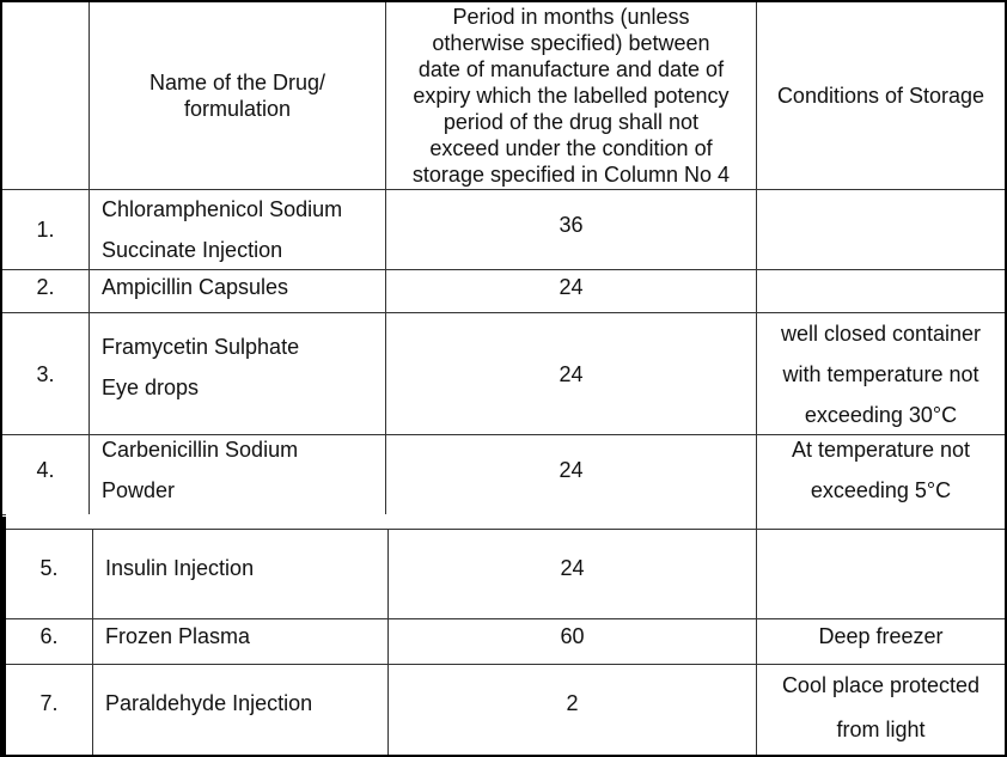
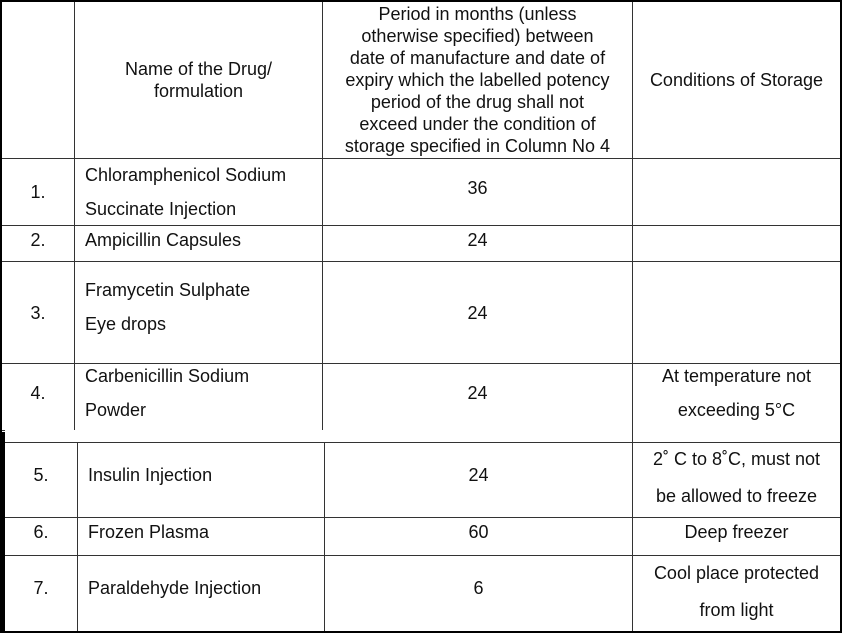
  Name of the Drug/
  formulation
  Period in months (unless
  otherwise specified) between
  date of manufacture and date of
  expiry which the labelled potency
  period of the drug shall not
  exceed under the condition of
  storage specified in Column No 4
  Conditions of Storage
  1.
  Chloramphenicol Sodium
  Succinate Injection
  36
  2.
  Ampicillin Capsules
  24
  3.
  Framycetin Sulphate
  Eye drops
  24
- well closed container
- with temperature not
- exceeding 30°C
  4.
  Carbenicillin Sodium
  Powder
  24
  At temperature not
  exceeding 5°C
  5.
  Insulin Injection
  24
+ 2˚ C to 8˚C, must not
+ be allowed to freeze
  6.
  Frozen Plasma
  60
  Deep freezer
  7.
  Paraldehyde Injection
- 2
+ 6
  Cool place protected
  from light
